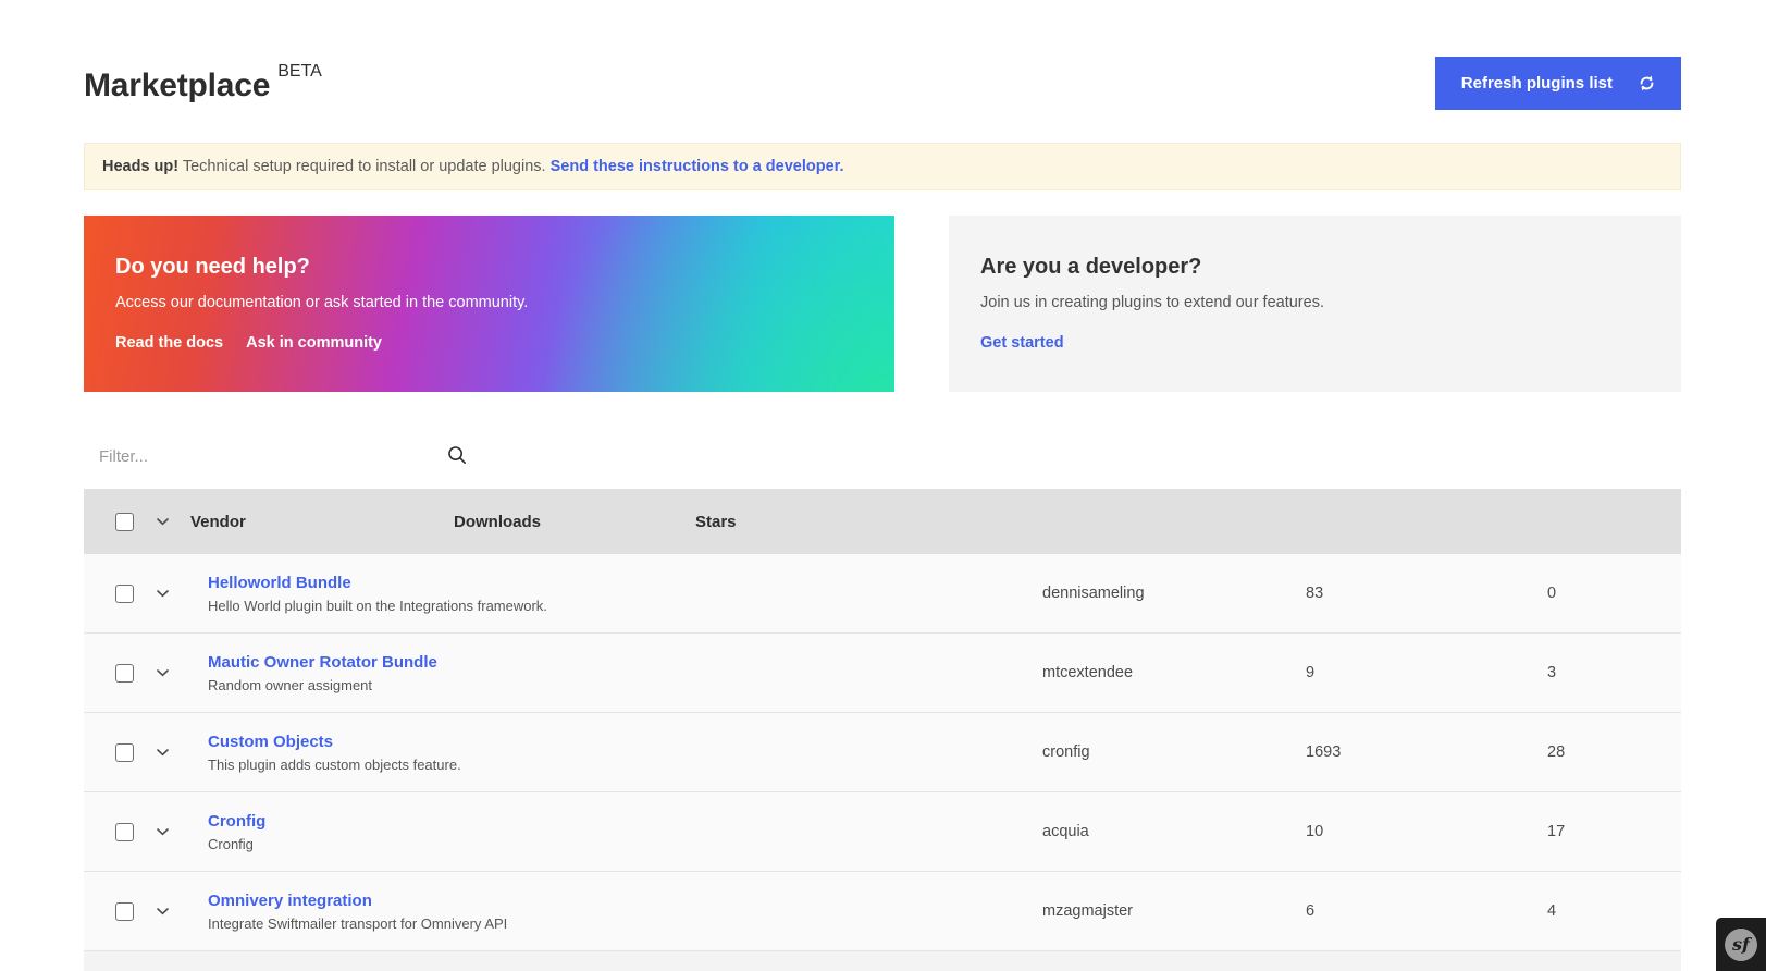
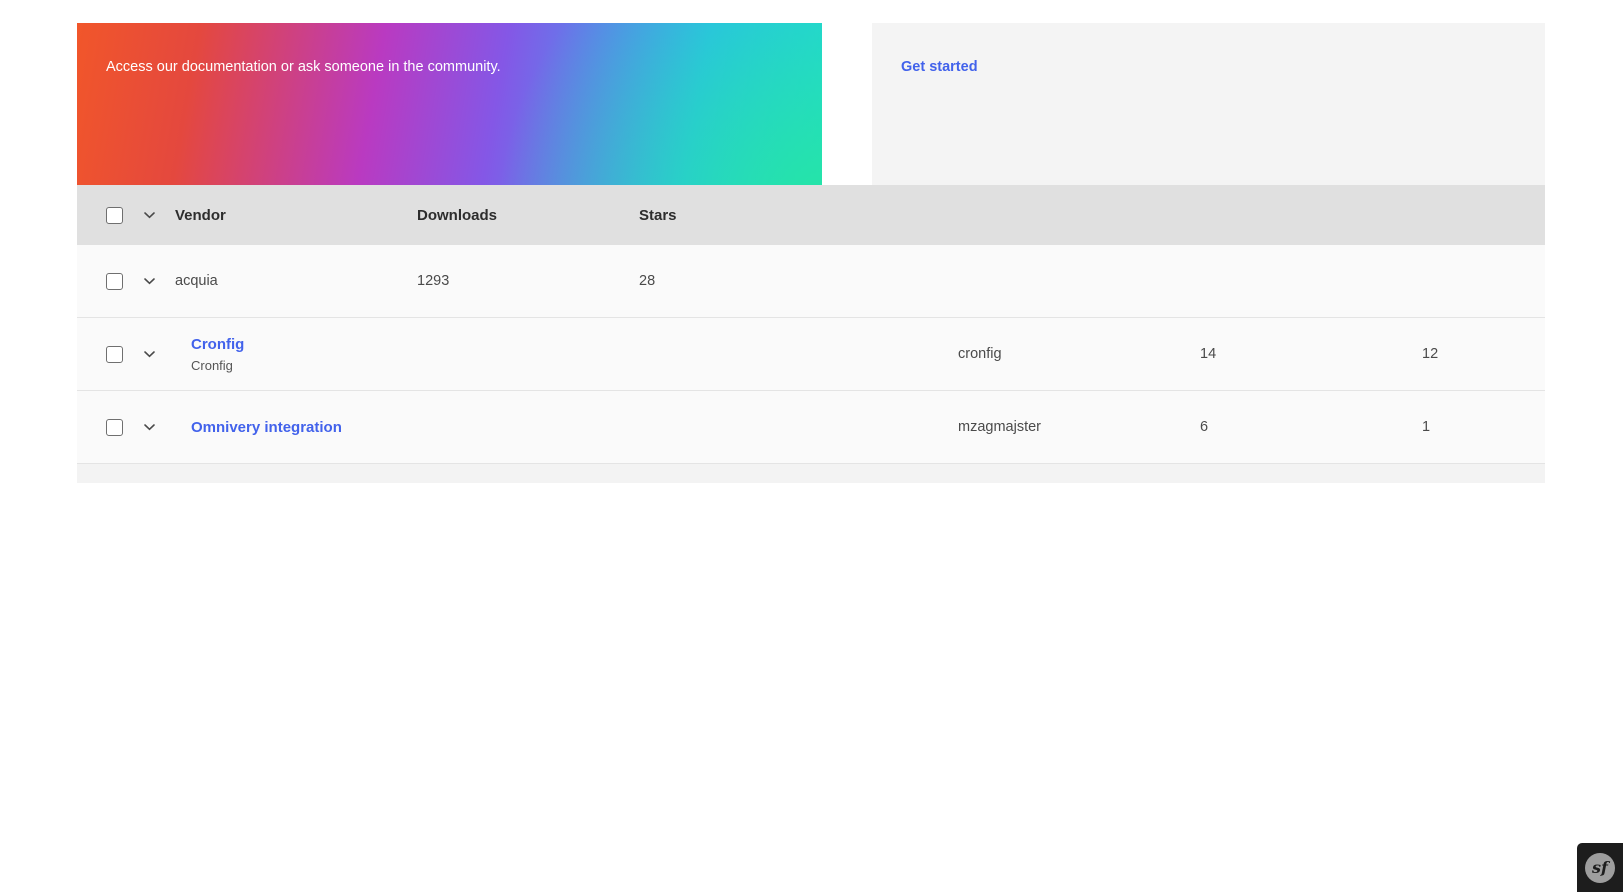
- Marketplace BETA
- Refresh plugins list
- Heads up!
- Technical setup required to install or update plugins.
- Send these instructions to a developer.
- Do you need help?
- Access our documentation or ask started in the community.
+ Access our documentation or ask someone in the community.
- Read the docs
- Ask in community
- Are you a developer?
- Join us in creating plugins to extend our features.
  Get started
- Filter...
  Vendor
  Downloads
  Stars
- Helloworld Bundle
- Hello World plugin built on the Integrations framework.
- dennisameling
- 83
- 0
- Mautic Owner Rotator Bundle
- Random owner assigment
- mtcextendee
- 9
- 3
- Custom Objects
- This plugin adds custom objects feature.
- cronfig
+ acquia
- 1693
+ 1293
  28
  Cronfig
  Cronfig
- acquia
+ cronfig
- 10
+ 14
- 17
+ 12
  Omnivery integration
- Integrate Swiftmailer transport for Omnivery API
  mzagmajster
  6
- 4
+ 1
  sf
